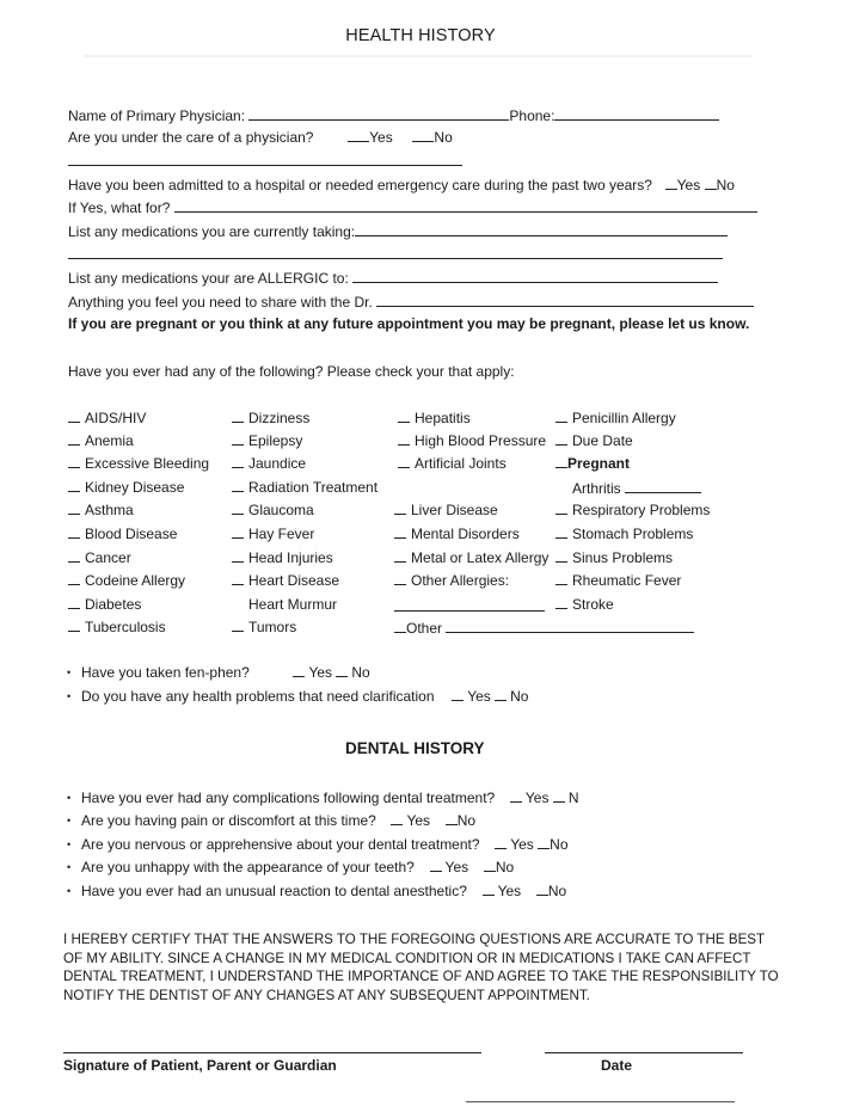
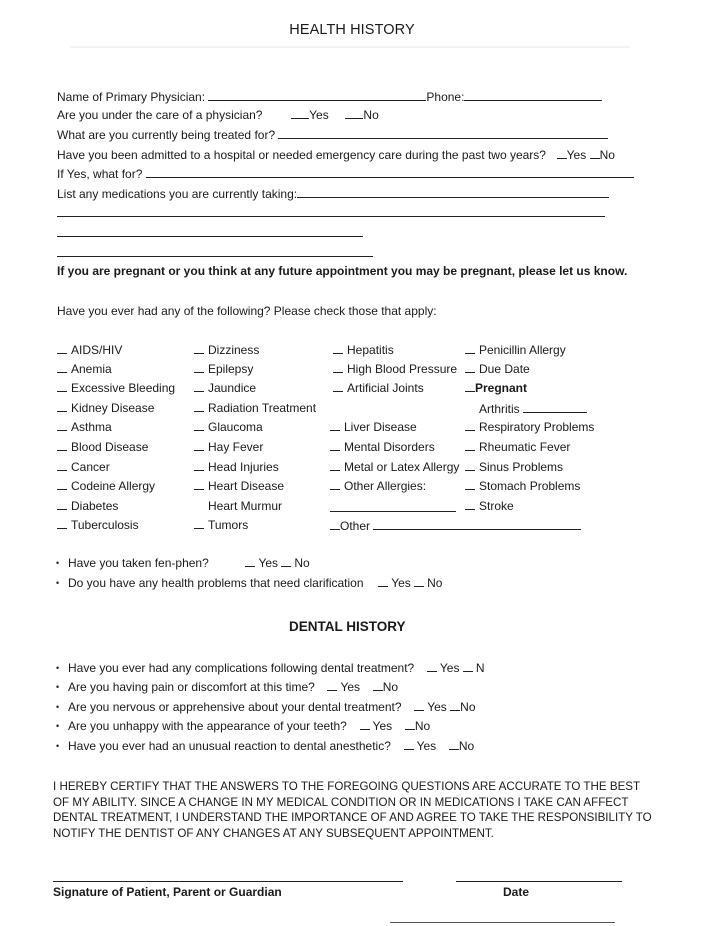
  HEALTH HISTORY
  Name of Primary Physician: Phone:
  Are you under the care of a physician? Yes No
+ What are you currently being treated for?
  Have you been admitted to a hospital or needed emergency care during the past two years? Yes No
  If Yes, what for?
  List any medications you are currently taking:
- List any medications your are ALLERGIC to:
- Anything you feel you need to share with the Dr.
  If you are pregnant or you think at any future appointment you may be pregnant, please let us know.
- Have you ever had any of the following? Please check your that apply:
+ Have you ever had any of the following? Please check those that apply:
  AIDS/HIV
  Anemia
  Excessive Bleeding
  Kidney Disease
  Asthma
  Blood Disease
  Cancer
  Codeine Allergy
  Diabetes
  Tuberculosis
  Dizziness
  Epilepsy
  Jaundice
  Radiation Treatment
  Glaucoma
  Hay Fever
  Head Injuries
  Heart Disease
  Heart Murmur
  Tumors
  Hepatitis
  High Blood Pressure
  Artificial Joints
  Liver Disease
  Mental Disorders
  Metal or Latex Allergy
  Other Allergies:
  Other
  Penicillin Allergy
  Due Date
  Pregnant
  Arthritis
  Respiratory Problems
- Stomach Problems
+ Rheumatic Fever
  Sinus Problems
- Rheumatic Fever
+ Stomach Problems
  Stroke
  • Have you taken fen-phen? Yes No
  • Do you have any health problems that need clarification Yes No
  DENTAL HISTORY
  • Have you ever had any complications following dental treatment? Yes N
  • Are you having pain or discomfort at this time? Yes No
  • Are you nervous or apprehensive about your dental treatment? Yes No
  • Are you unhappy with the appearance of your teeth? Yes No
  • Have you ever had an unusual reaction to dental anesthetic? Yes No
  I HEREBY CERTIFY THAT THE ANSWERS TO THE FOREGOING QUESTIONS ARE ACCURATE TO THE BEST OF MY ABILITY. SINCE A CHANGE IN MY MEDICAL CONDITION OR IN MEDICATIONS I TAKE CAN AFFECT DENTAL TREATMENT, I UNDERSTAND THE IMPORTANCE OF AND AGREE TO TAKE THE RESPONSIBILITY TO NOTIFY THE DENTIST OF ANY CHANGES AT ANY SUBSEQUENT APPOINTMENT.
  Signature of Patient, Parent or Guardian
  Date
